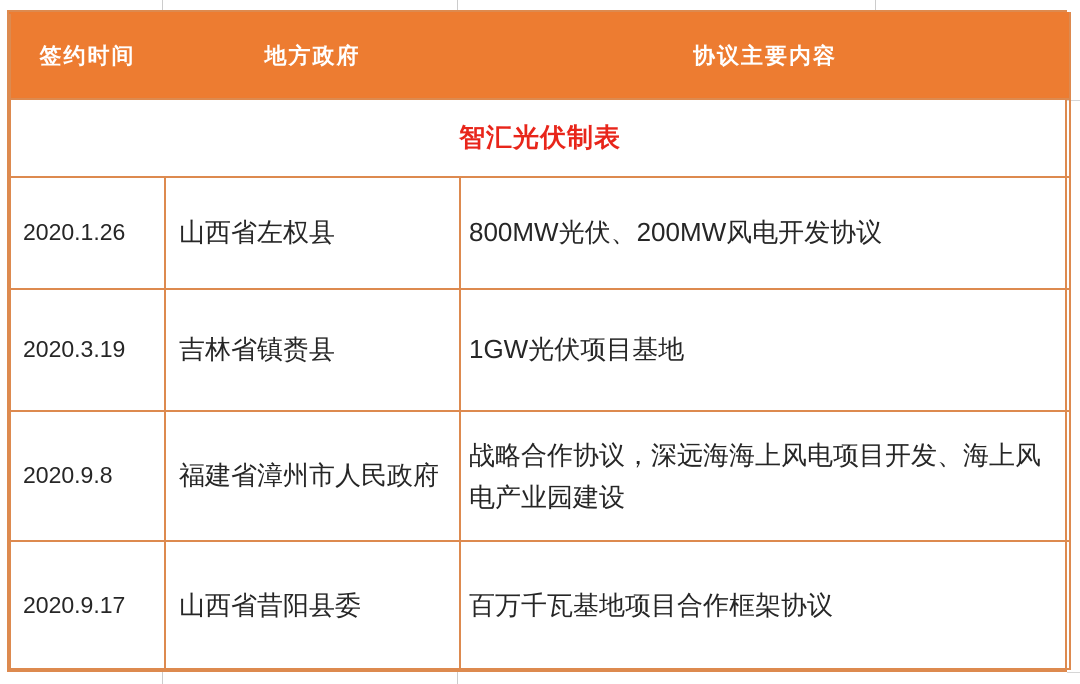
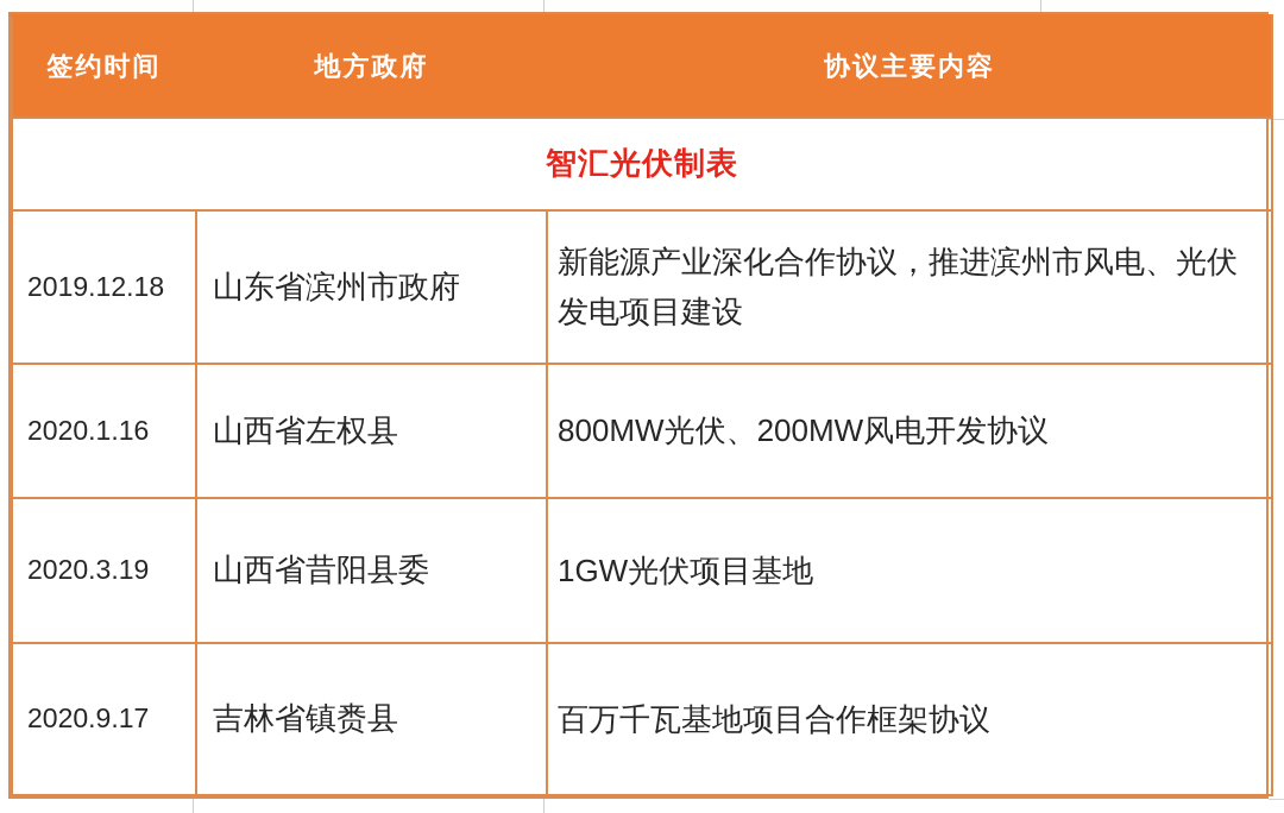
  签约时间	地方政府	协议主要内容
  智汇光伏制表
+ 2019.12.18	山东省滨州市政府	新能源产业深化合作协议，推进滨州市风电、光伏发电项目建设
- 2020.1.26	山西省左权县	800MW光伏、200MW风电开发协议
+ 2020.1.16	山西省左权县	800MW光伏、200MW风电开发协议
- 2020.3.19	吉林省镇赉县	1GW光伏项目基地
+ 2020.3.19	山西省昔阳县委	1GW光伏项目基地
- 2020.9.8	福建省漳州市人民政府	战略合作协议，深远海海上风电项目开发、海上风电产业园建设
- 2020.9.17	山西省昔阳县委	百万千瓦基地项目合作框架协议
+ 2020.9.17	吉林省镇赉县	百万千瓦基地项目合作框架协议
